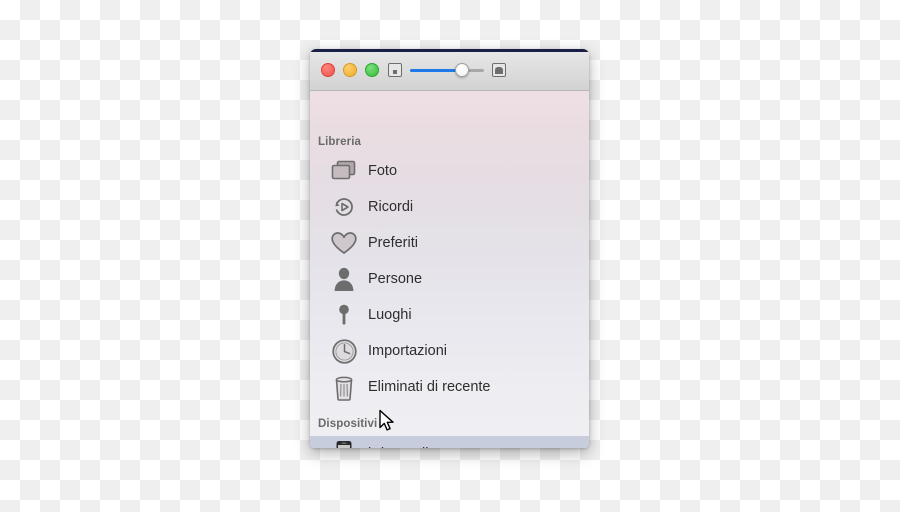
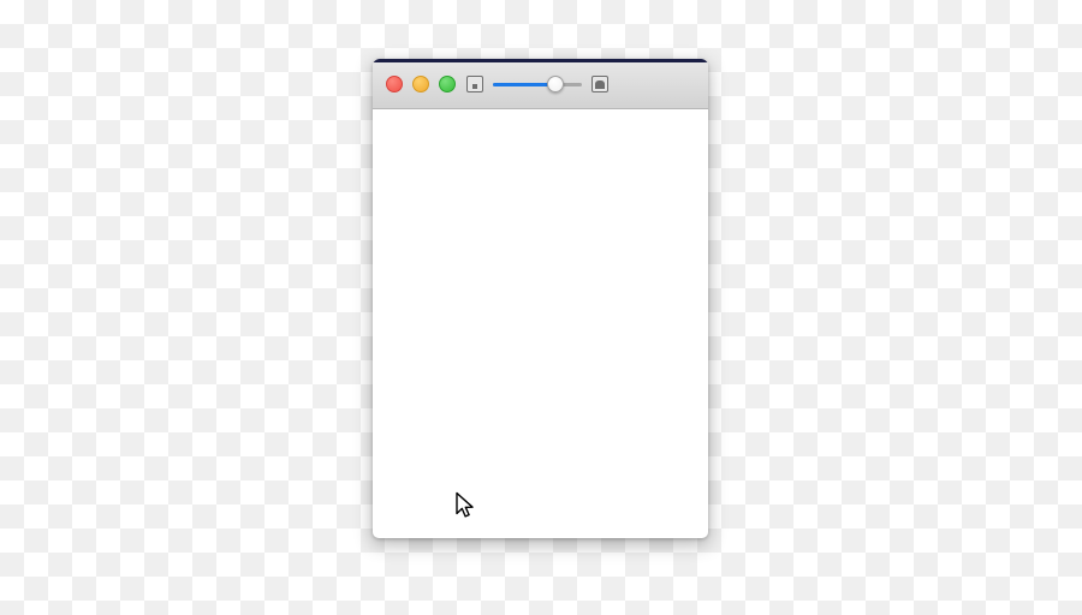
- Libreria
- Foto
- Ricordi
- Preferiti
- Persone
- Luoghi
- Importazioni
- Eliminati di recente
- Dispositivi
